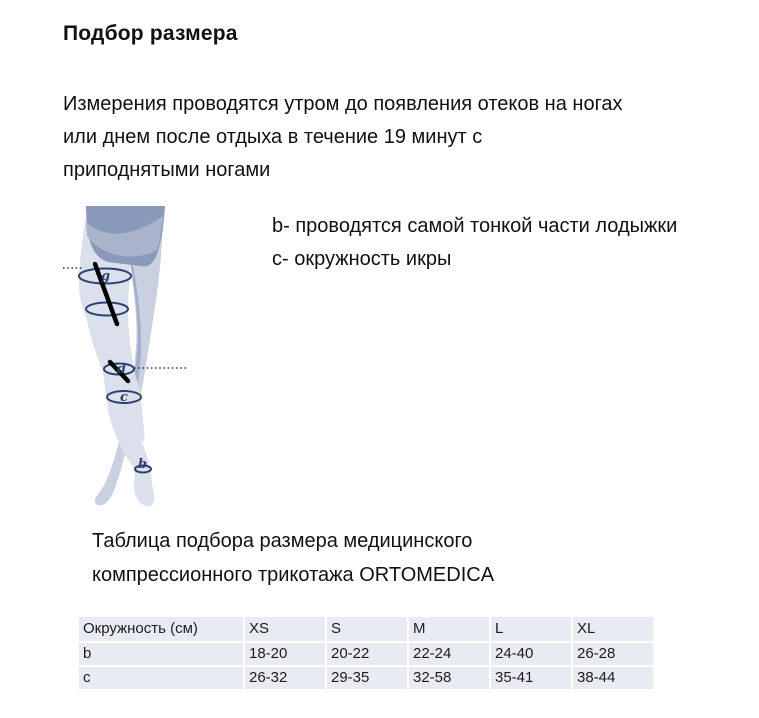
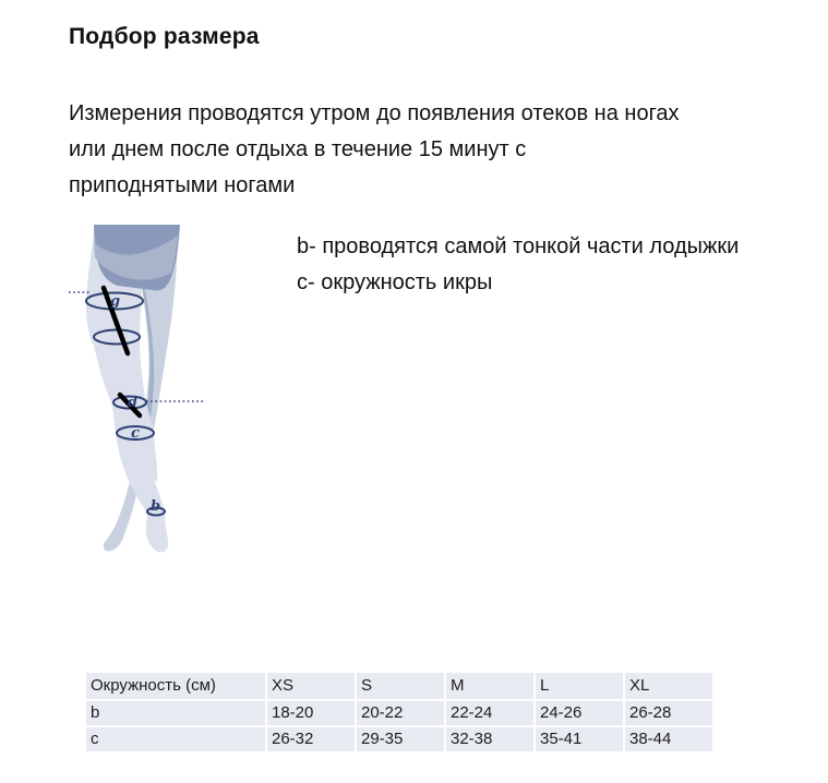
  Подбор размера
- Измерения проводятся утром до появления отеков на ногах или днем после отдыха в течение 19 минут с приподнятыми ногами
+ Измерения проводятся утром до появления отеков на ногах или днем после отдыха в течение 15 минут с приподнятыми ногами
  g
  d
  c
  b
  b- проводятся самой тонкой части лодыжки
  c- окружность икры
- Таблица подбора размера медицинского компрессионного трикотажа ORTOMEDICA
  Окружность (см)	XS	S	M	L	XL
- b	18-20	20-22	22-24	24-40	26-28
+ b	18-20	20-22	22-24	24-26	26-28
- c	26-32	29-35	32-58	35-41	38-44
+ c	26-32	29-35	32-38	35-41	38-44
